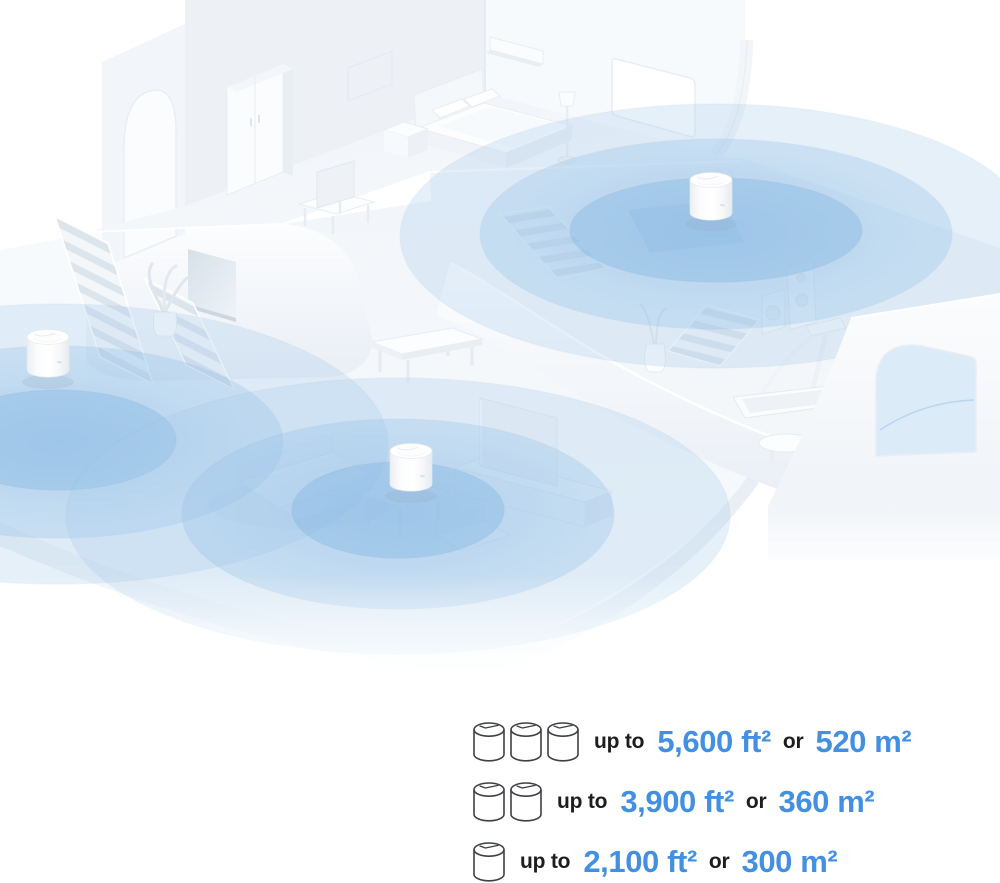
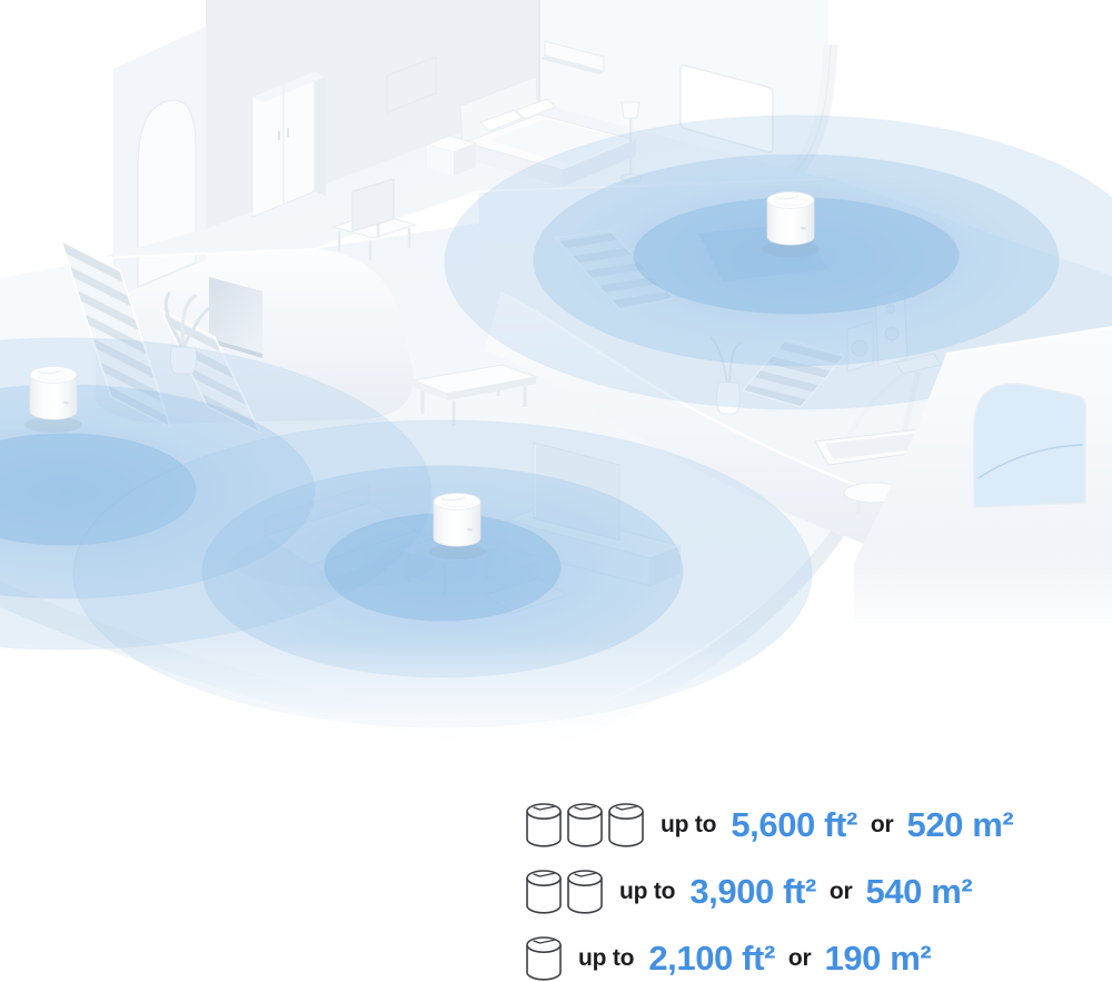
  up to
  5,600 ft²
  or
  520 m²
  up to
  3,900 ft²
  or
- 360 m²
+ 540 m²
  up to
  2,100 ft²
  or
- 300 m²
+ 190 m²
